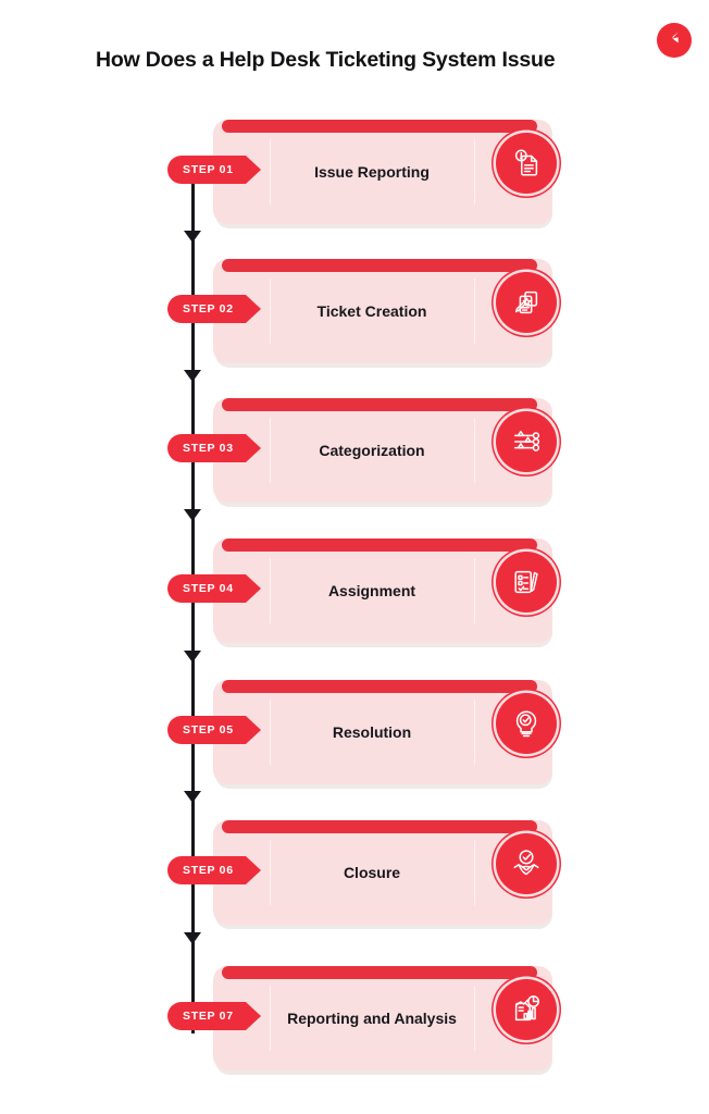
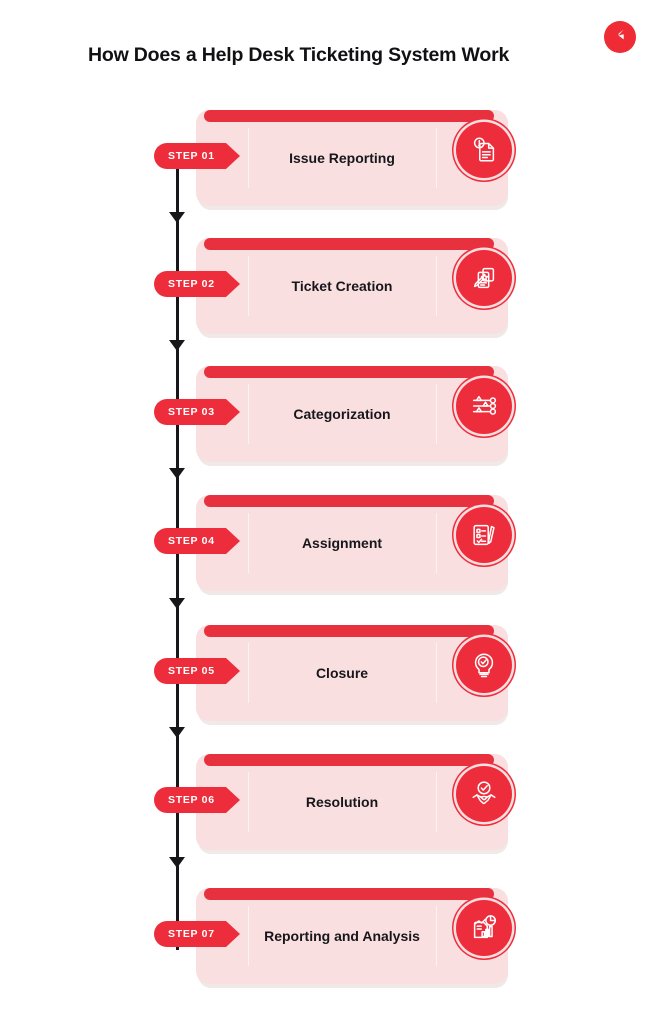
- How Does a Help Desk Ticketing System Issue
+ How Does a Help Desk Ticketing System Work
  STEP 01
  Issue Reporting
  STEP 02
  Ticket Creation
  STEP 03
  Categorization
  STEP 04
  Assignment
  STEP 05
- Resolution
+ Closure
  STEP 06
- Closure
+ Resolution
  STEP 07
  Reporting and Analysis
